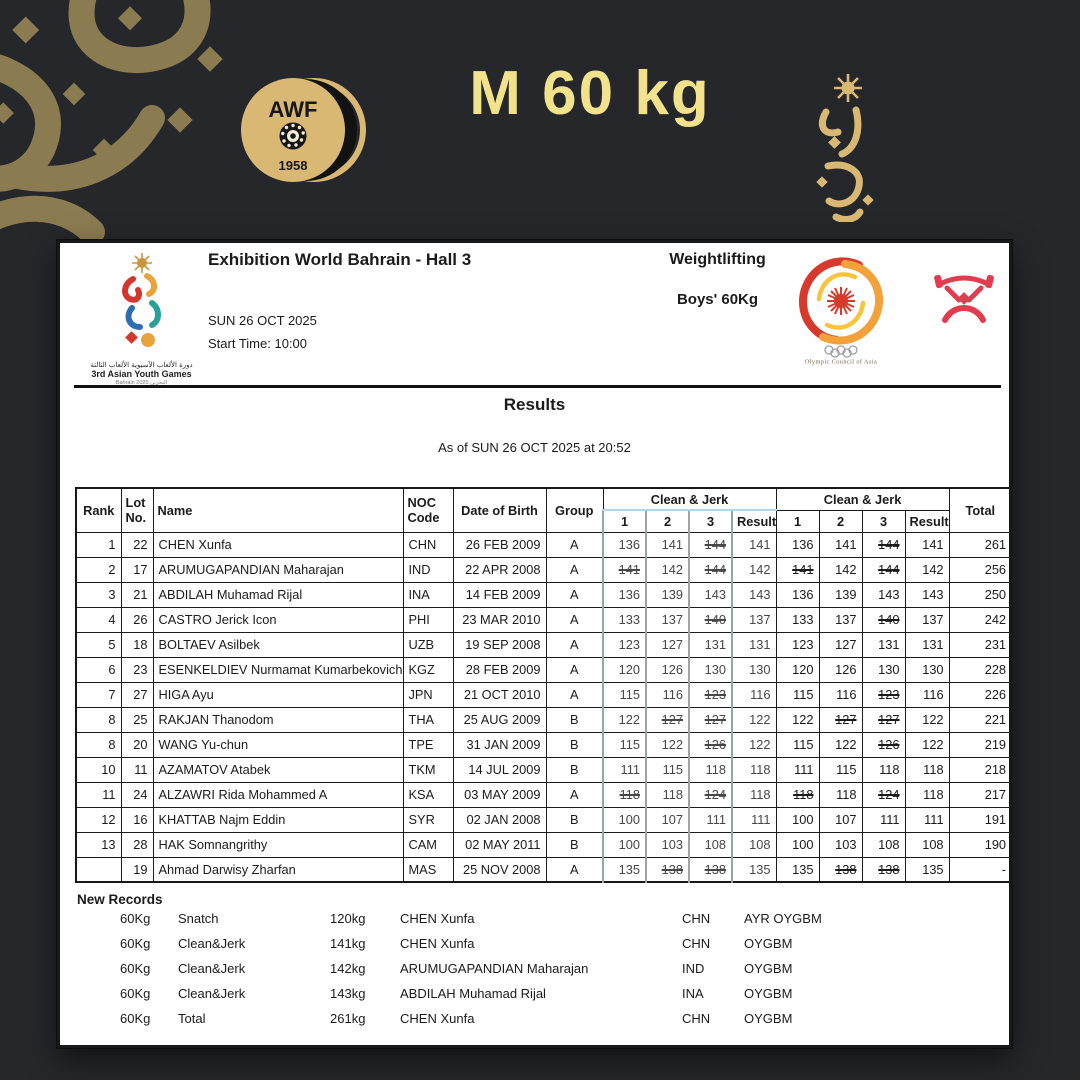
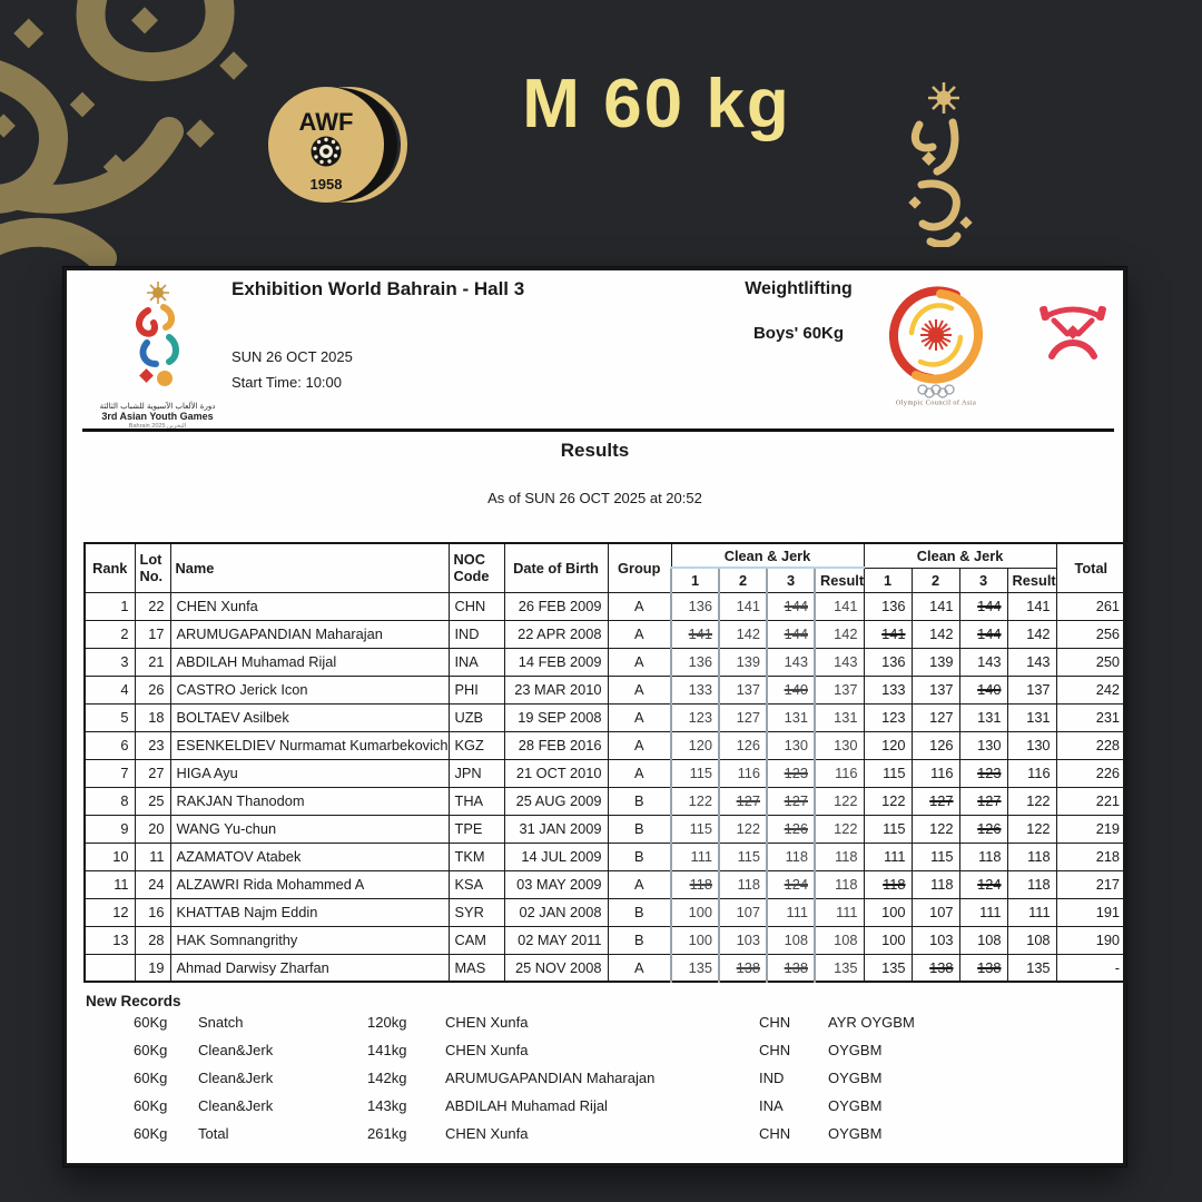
  AWF
  1958
  M 60 kg
- دورة الألعاب الآسيوية الألعاب الثالثة
+ دورة الألعاب الآسيوية للشباب الثالثة
  3rd Asian Youth Games
  Exhibition World Bahrain - Hall 3
  SUN 26 OCT 2025
  Start Time: 10:00
  Weightlifting
  Boys' 60Kg
  Results
  As of SUN 26 OCT 2025 at 20:52
  Rank	Lot No.	Name	NOC Code	Date of Birth	Group	Clean & Jerk	Clean & Jerk	Total
  1	2	3	Result	1	2	3	Result
  1	22	CHEN Xunfa	CHN	26 FEB 2009	A	136	141	144	141	136	141	144	141	261
  2	17	ARUMUGAPANDIAN Maharajan	IND	22 APR 2008	A	141	142	144	142	141	142	144	142	256
  3	21	ABDILAH Muhamad Rijal	INA	14 FEB 2009	A	136	139	143	143	136	139	143	143	250
  4	26	CASTRO Jerick Icon	PHI	23 MAR 2010	A	133	137	140	137	133	137	140	137	242
  5	18	BOLTAEV Asilbek	UZB	19 SEP 2008	A	123	127	131	131	123	127	131	131	231
- 6	23	ESENKELDIEV Nurmamat Kumarbekovich	KGZ	28 FEB 2009	A	120	126	130	130	120	126	130	130	228
+ 6	23	ESENKELDIEV Nurmamat Kumarbekovich	KGZ	28 FEB 2016	A	120	126	130	130	120	126	130	130	228
  7	27	HIGA Ayu	JPN	21 OCT 2010	A	115	116	123	116	115	116	123	116	226
  8	25	RAKJAN Thanodom	THA	25 AUG 2009	B	122	127	127	122	122	127	127	122	221
- 8	20	WANG Yu-chun	TPE	31 JAN 2009	B	115	122	126	122	115	122	126	122	219
+ 9	20	WANG Yu-chun	TPE	31 JAN 2009	B	115	122	126	122	115	122	126	122	219
  10	11	AZAMATOV Atabek	TKM	14 JUL 2009	B	111	115	118	118	111	115	118	118	218
  11	24	ALZAWRI Rida Mohammed A	KSA	03 MAY 2009	A	118	118	124	118	118	118	124	118	217
  12	16	KHATTAB Najm Eddin	SYR	02 JAN 2008	B	100	107	111	111	100	107	111	111	191
  13	28	HAK Somnangrithy	CAM	02 MAY 2011	B	100	103	108	108	100	103	108	108	190
  	19	Ahmad Darwisy Zharfan	MAS	25 NOV 2008	A	135	138	138	135	135	138	138	135	-
  New Records
  60Kg
  Snatch
  120kg
  CHEN Xunfa
  CHN
  AYR OYGBM
  60Kg
  Clean&Jerk
  141kg
  CHEN Xunfa
  CHN
  OYGBM
  60Kg
  Clean&Jerk
  142kg
  ARUMUGAPANDIAN Maharajan
  IND
  OYGBM
  60Kg
  Clean&Jerk
  143kg
  ABDILAH Muhamad Rijal
  INA
  OYGBM
  60Kg
  Total
  261kg
  CHEN Xunfa
  CHN
  OYGBM
